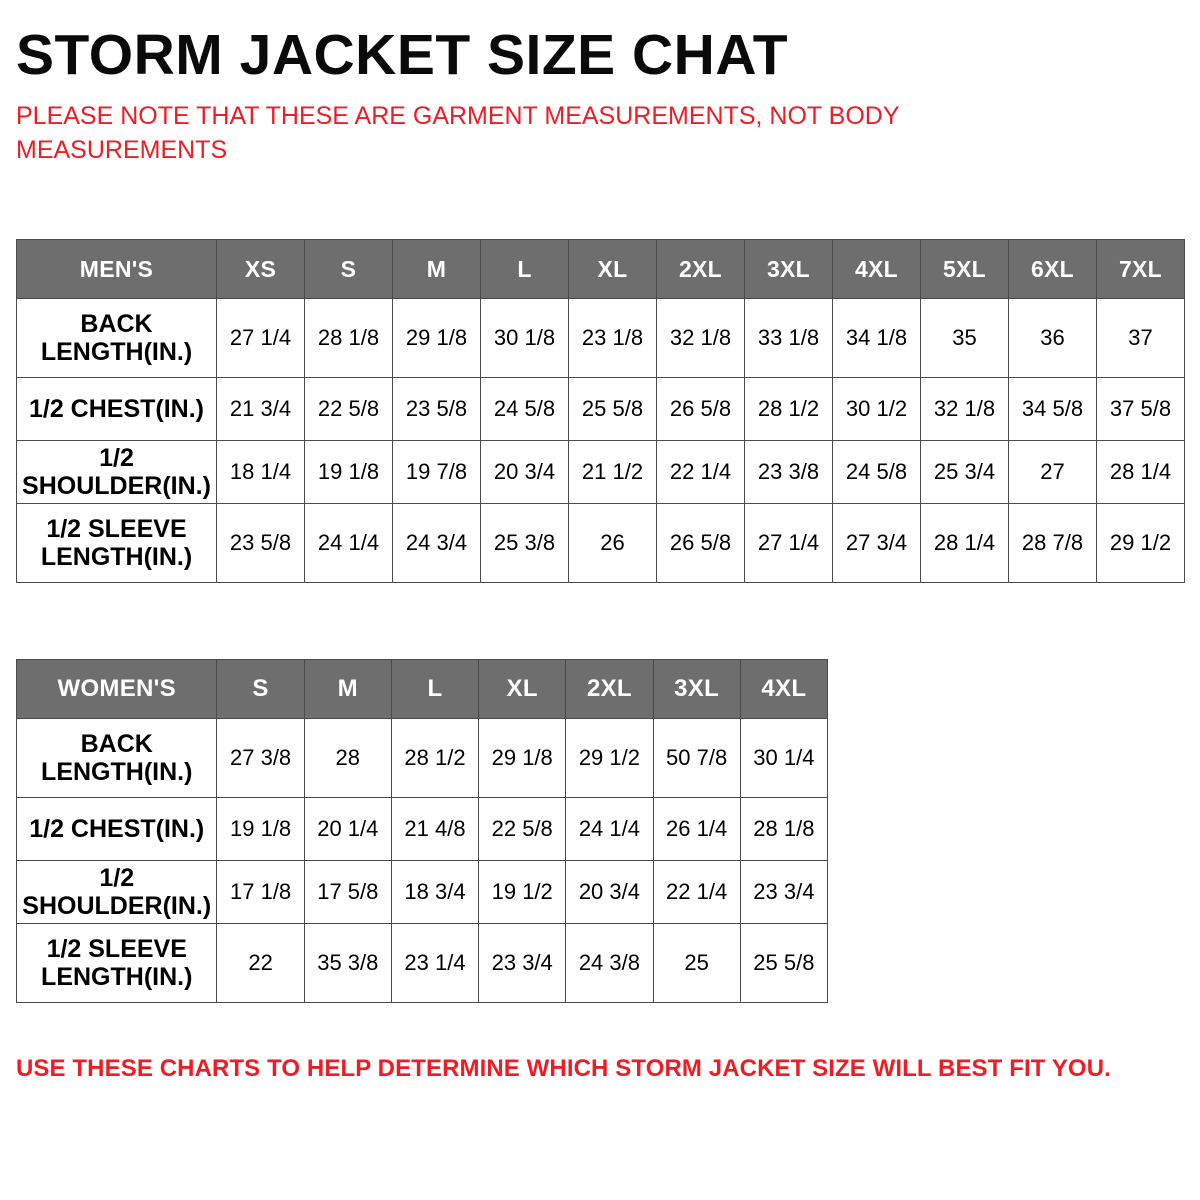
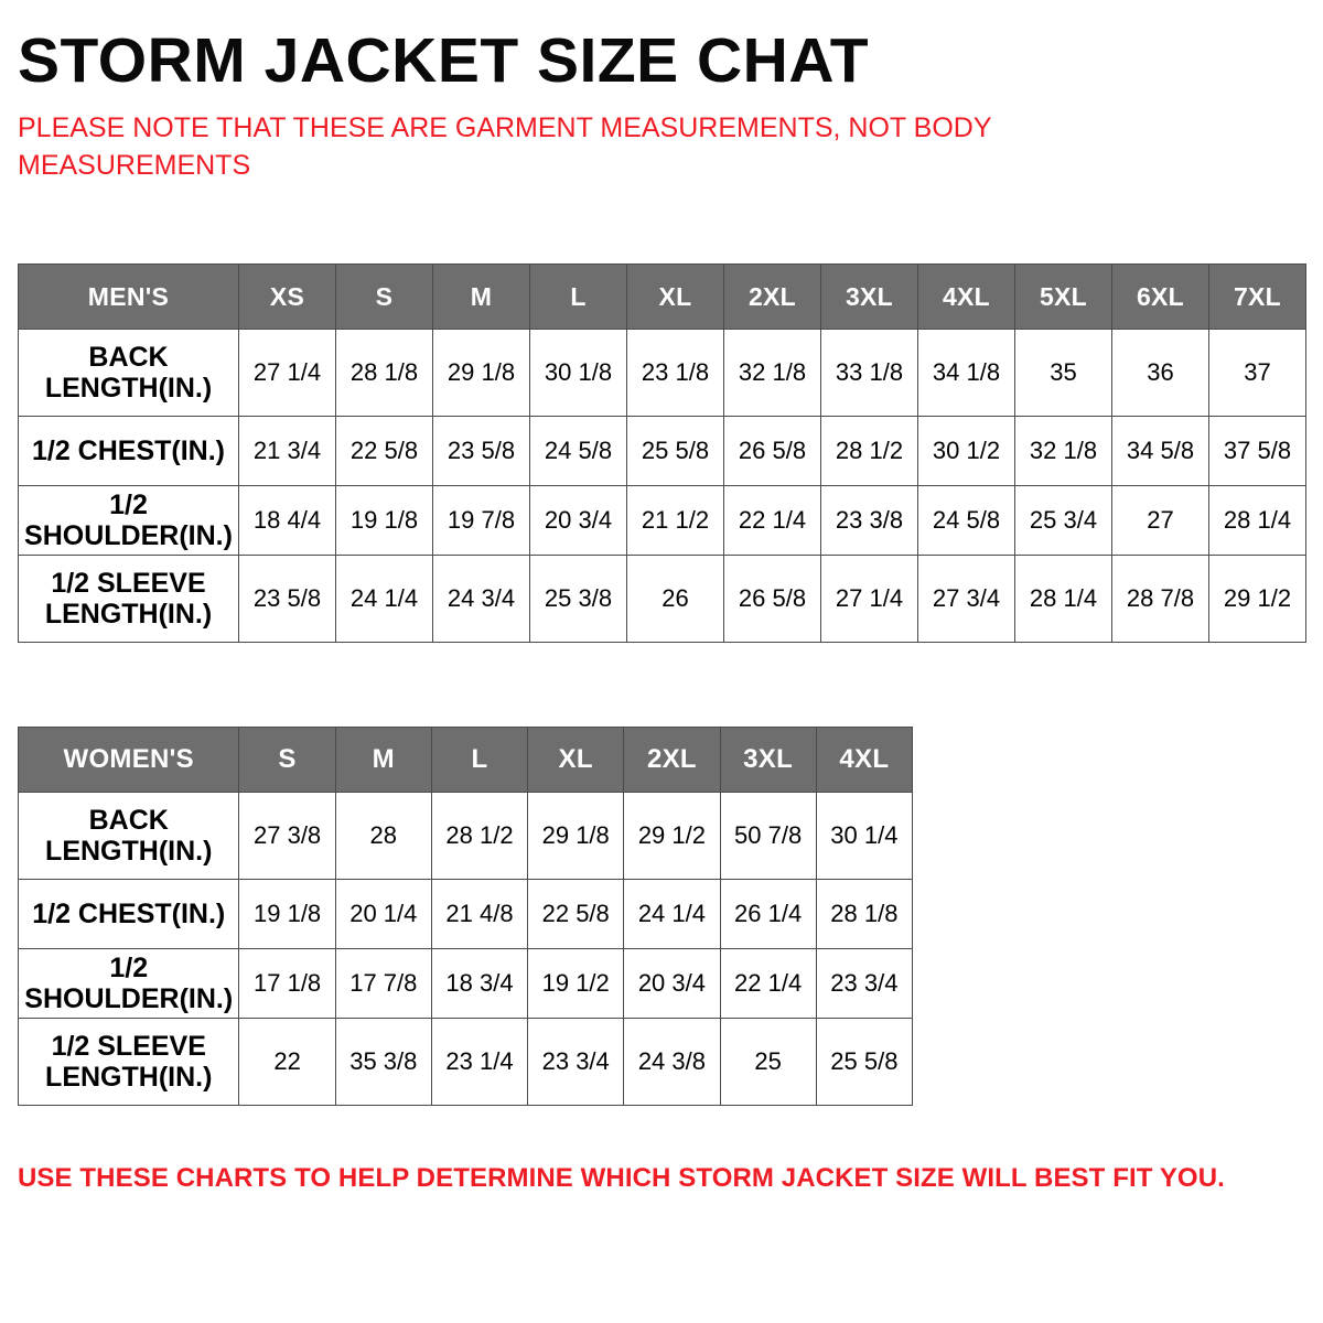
  STORM JACKET SIZE CHAT
  PLEASE NOTE THAT THESE ARE GARMENT MEASUREMENTS, NOT BODY MEASUREMENTS
  MEN'S	XS	S	M	L	XL	2XL	3XL	4XL	5XL	6XL	7XL
  BACK LENGTH(IN.)	27 1/4	28 1/8	29 1/8	30 1/8	23 1/8	32 1/8	33 1/8	34 1/8	35	36	37
  1/2 CHEST(IN.)	21 3/4	22 5/8	23 5/8	24 5/8	25 5/8	26 5/8	28 1/2	30 1/2	32 1/8	34 5/8	37 5/8
- 1/2 SHOULDER(IN.)	18 1/4	19 1/8	19 7/8	20 3/4	21 1/2	22 1/4	23 3/8	24 5/8	25 3/4	27	28 1/4
+ 1/2 SHOULDER(IN.)	18 4/4	19 1/8	19 7/8	20 3/4	21 1/2	22 1/4	23 3/8	24 5/8	25 3/4	27	28 1/4
  1/2 SLEEVE LENGTH(IN.)	23 5/8	24 1/4	24 3/4	25 3/8	26	26 5/8	27 1/4	27 3/4	28 1/4	28 7/8	29 1/2
  WOMEN'S	S	M	L	XL	2XL	3XL	4XL
  BACK LENGTH(IN.)	27 3/8	28	28 1/2	29 1/8	29 1/2	50 7/8	30 1/4
  1/2 CHEST(IN.)	19 1/8	20 1/4	21 4/8	22 5/8	24 1/4	26 1/4	28 1/8
- 1/2 SHOULDER(IN.)	17 1/8	17 5/8	18 3/4	19 1/2	20 3/4	22 1/4	23 3/4
+ 1/2 SHOULDER(IN.)	17 1/8	17 7/8	18 3/4	19 1/2	20 3/4	22 1/4	23 3/4
  1/2 SLEEVE LENGTH(IN.)	22	35 3/8	23 1/4	23 3/4	24 3/8	25	25 5/8
  USE THESE CHARTS TO HELP DETERMINE WHICH STORM JACKET SIZE WILL BEST FIT YOU.
